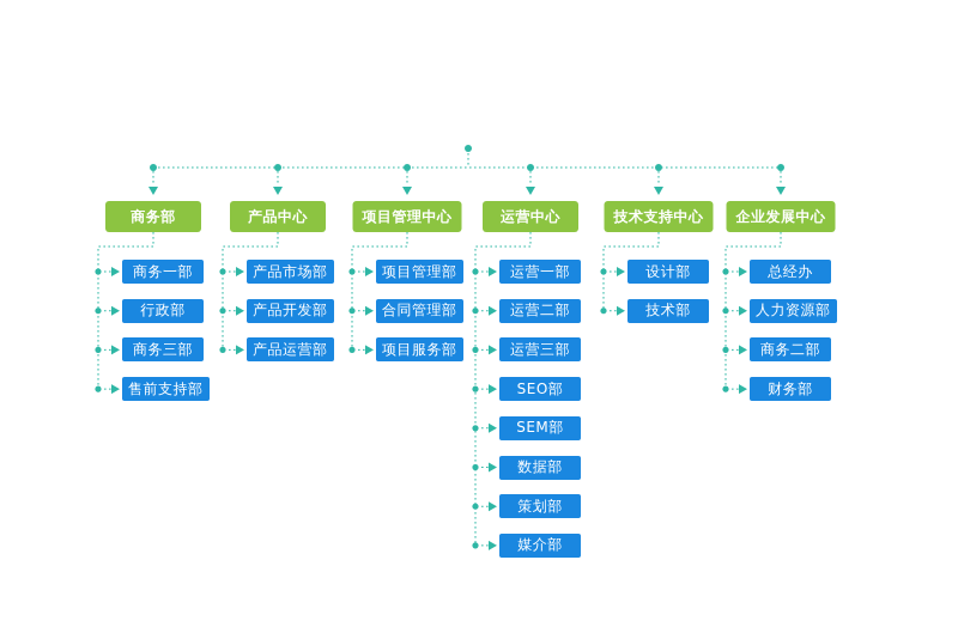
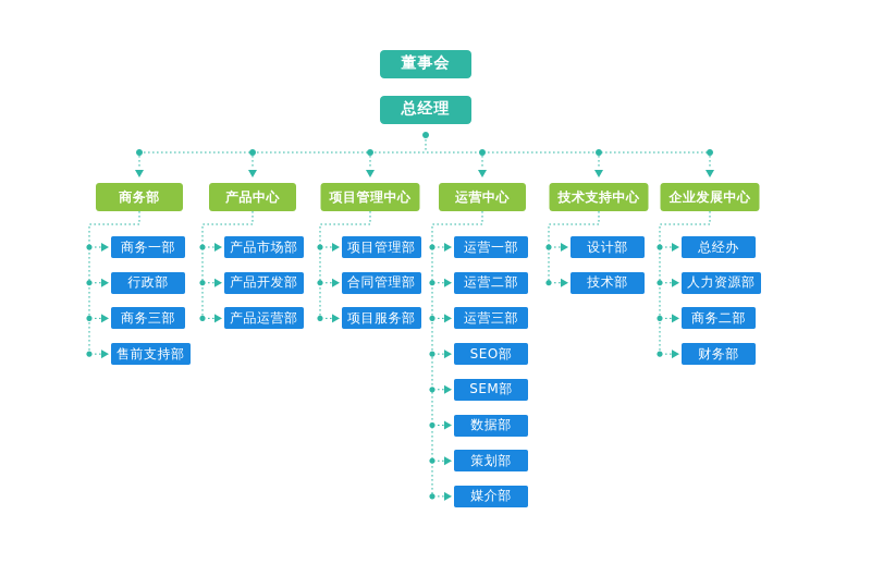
+ 董事会
+ 总经理
  商务部
  商务一部
  行政部
  商务三部
  售前支持部
  产品中心
  产品市场部
  产品开发部
  产品运营部
  项目管理中心
  项目管理部
  合同管理部
  项目服务部
  运营中心
  运营一部
  运营二部
  运营三部
  SEO部
  SEM部
  数据部
  策划部
  媒介部
  技术支持中心
  设计部
  技术部
  企业发展中心
  总经办
  人力资源部
  商务二部
  财务部
